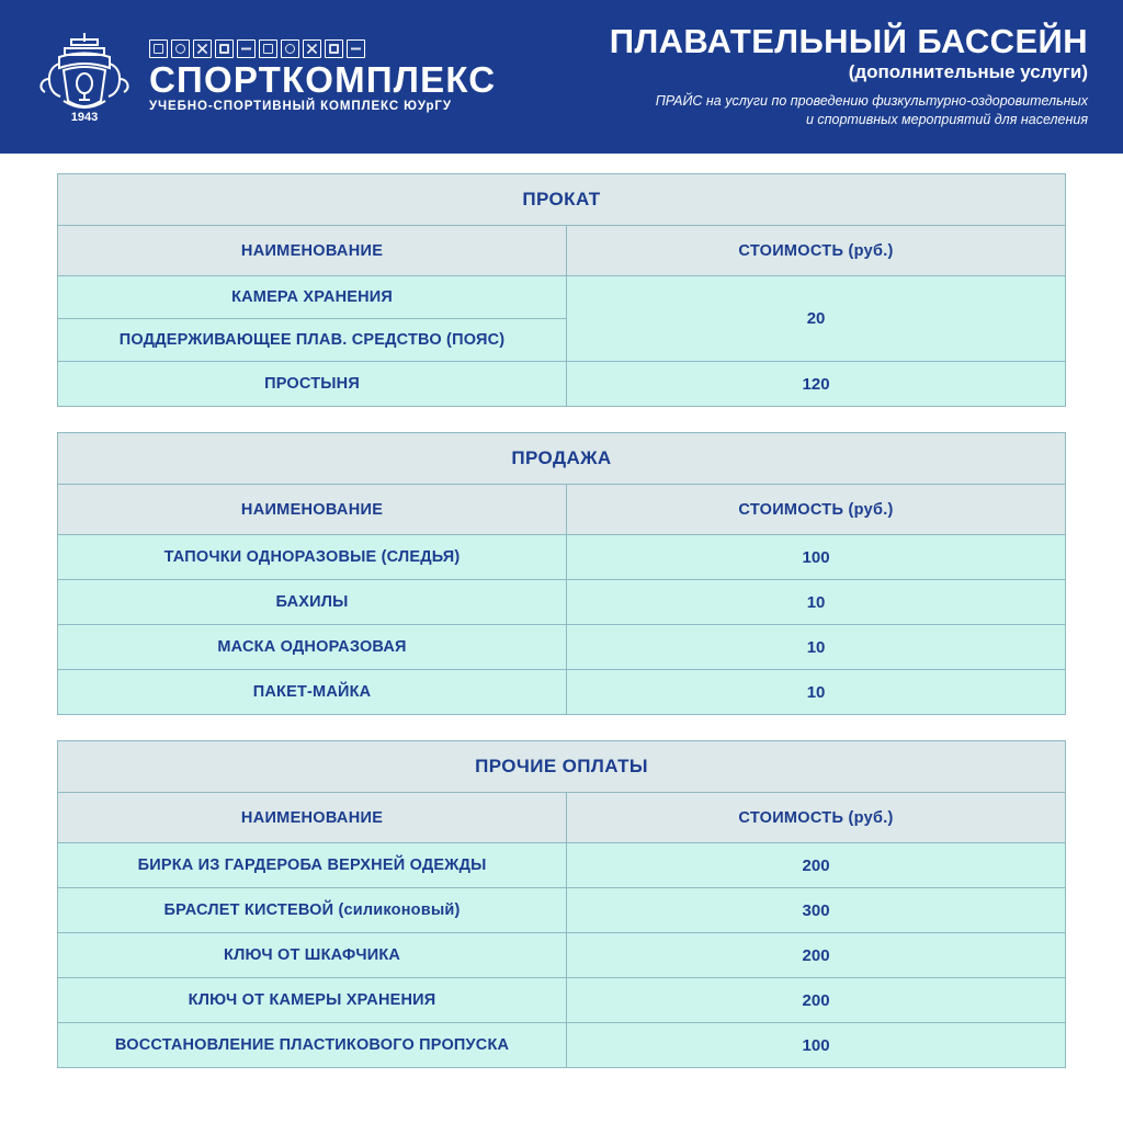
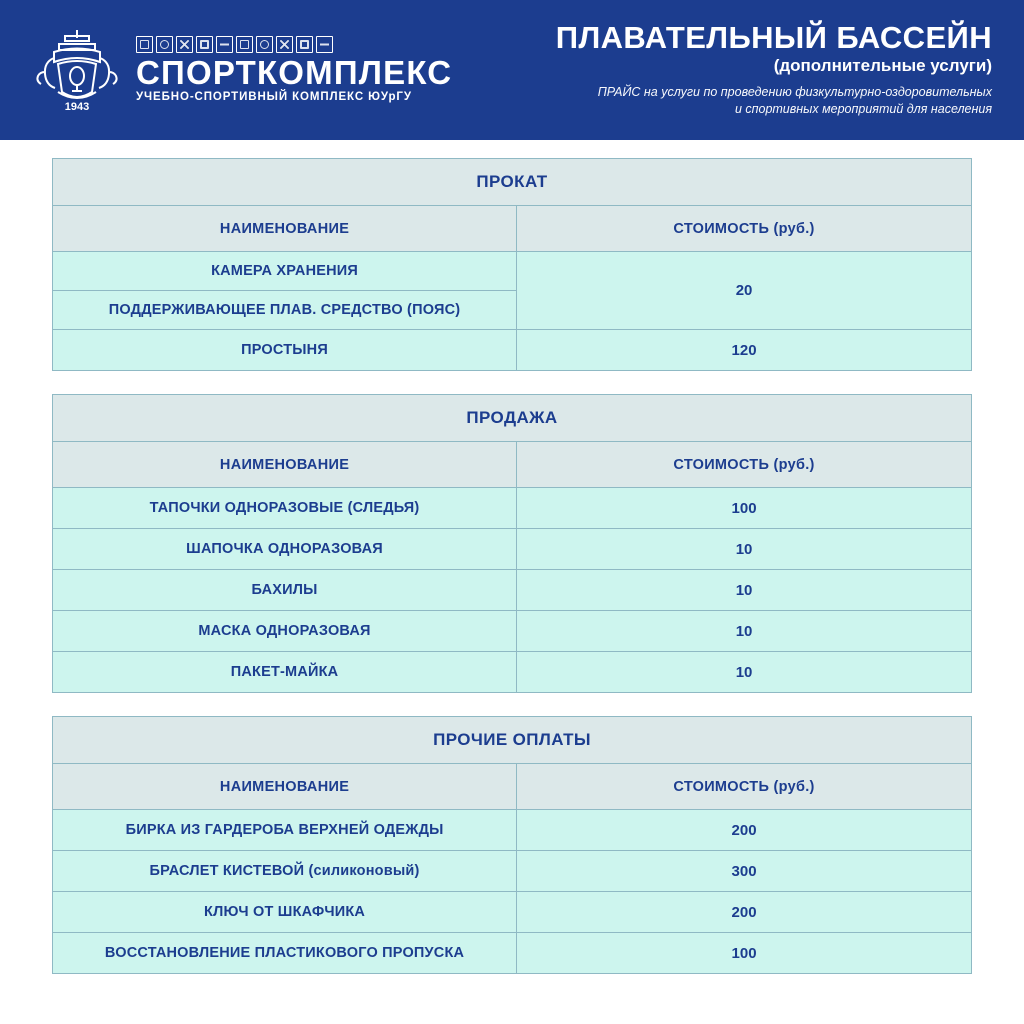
  1943
  СПОРТКОМПЛЕКС
  УЧЕБНО-СПОРТИВНЫЙ КОМПЛЕКС ЮУрГУ
  ПЛАВАТЕЛЬНЫЙ БАССЕЙН
  (дополнительные услуги)
  ПРАЙС на услуги по проведению физкультурно-оздоровительных
  и спортивных мероприятий для населения
  ПРОКАТ
  НАИМЕНОВАНИЕ	СТОИМОСТЬ (руб.)
  КАМЕРА ХРАНЕНИЯ	20
  ПОДДЕРЖИВАЮЩЕЕ ПЛАВ. СРЕДСТВО (ПОЯС)
  ПРОСТЫНЯ	120
  ПРОДАЖА
  НАИМЕНОВАНИЕ	СТОИМОСТЬ (руб.)
  ТАПОЧКИ ОДНОРАЗОВЫЕ (СЛЕДЬЯ)	100
+ ШАПОЧКА ОДНОРАЗОВАЯ	10
  БАХИЛЫ	10
  МАСКА ОДНОРАЗОВАЯ	10
  ПАКЕТ-МАЙКА	10
  ПРОЧИЕ ОПЛАТЫ
  НАИМЕНОВАНИЕ	СТОИМОСТЬ (руб.)
  БИРКА ИЗ ГАРДЕРОБА ВЕРХНЕЙ ОДЕЖДЫ	200
  БРАСЛЕТ КИСТЕВОЙ (силиконовый)	300
  КЛЮЧ ОТ ШКАФЧИКА	200
- КЛЮЧ ОТ КАМЕРЫ ХРАНЕНИЯ	200
  ВОССТАНОВЛЕНИЕ ПЛАСТИКОВОГО ПРОПУСКА	100
